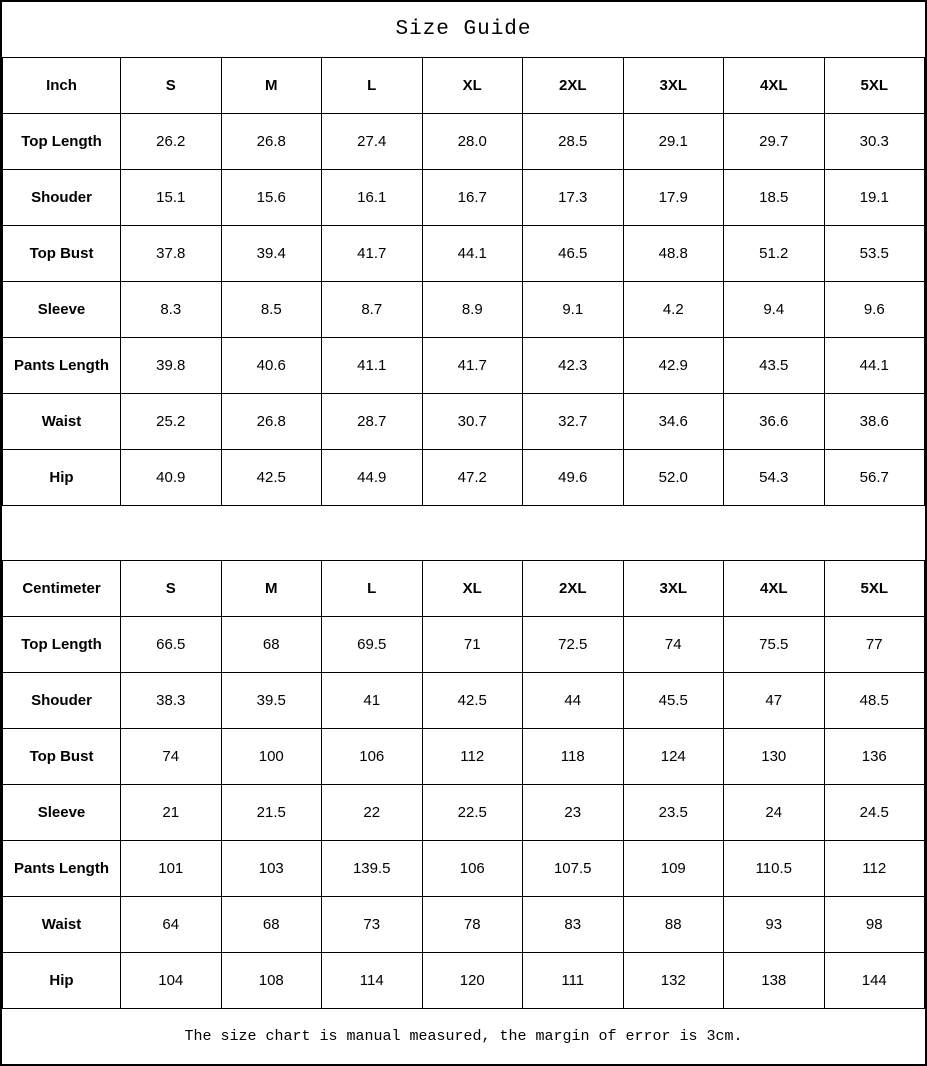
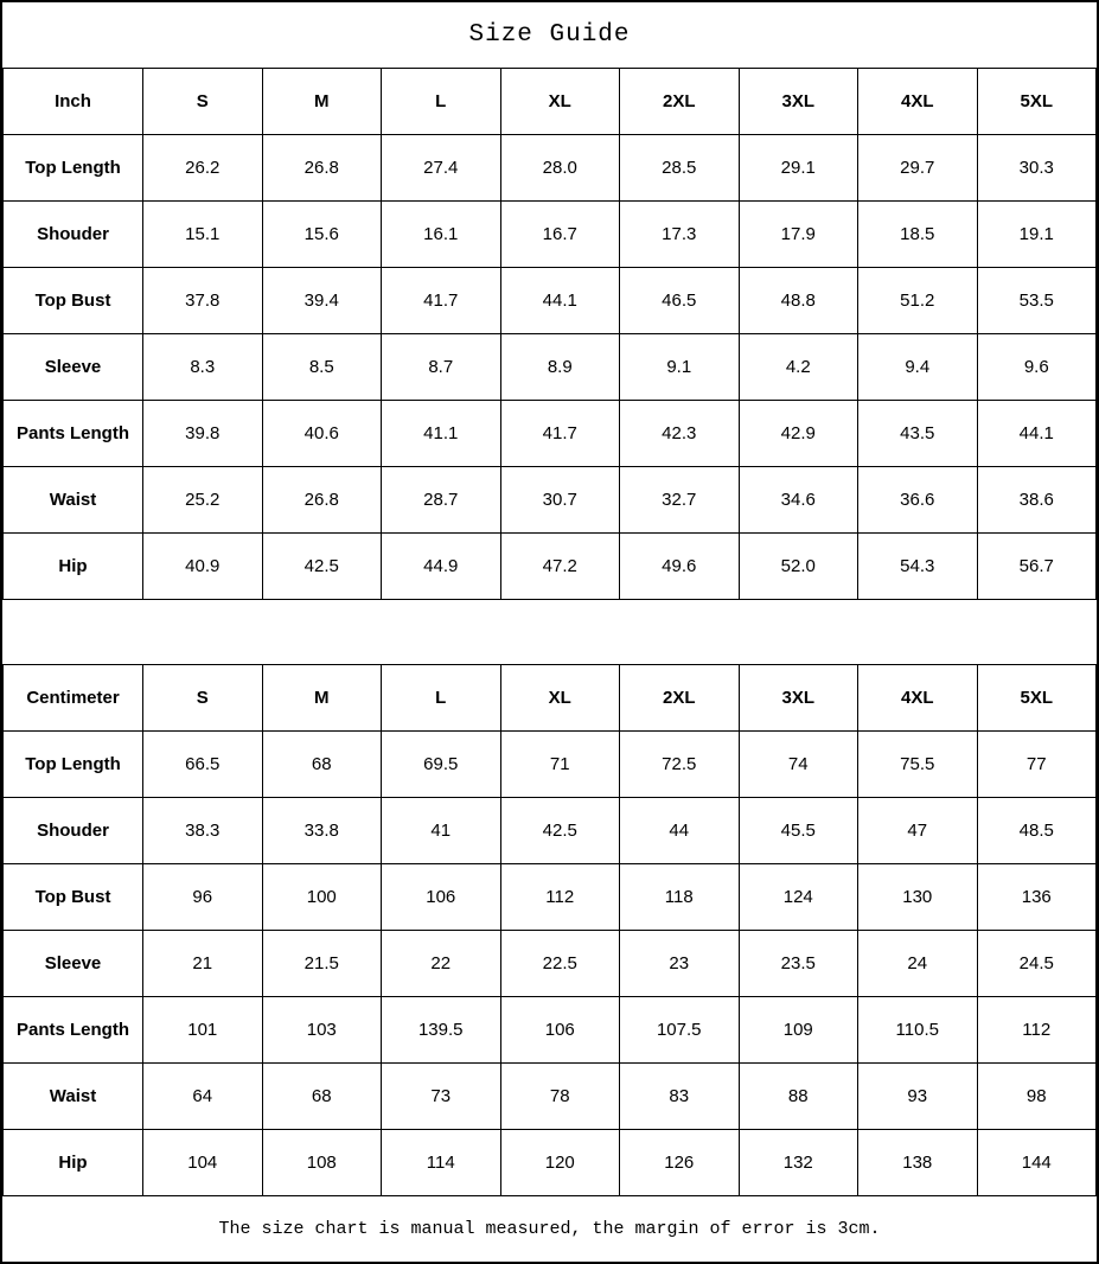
  Size Guide
  Inch	S	M	L	XL	2XL	3XL	4XL	5XL
  Top Length	26.2	26.8	27.4	28.0	28.5	29.1	29.7	30.3
  Shouder	15.1	15.6	16.1	16.7	17.3	17.9	18.5	19.1
  Top Bust	37.8	39.4	41.7	44.1	46.5	48.8	51.2	53.5
  Sleeve	8.3	8.5	8.7	8.9	9.1	4.2	9.4	9.6
  Pants Length	39.8	40.6	41.1	41.7	42.3	42.9	43.5	44.1
  Waist	25.2	26.8	28.7	30.7	32.7	34.6	36.6	38.6
  Hip	40.9	42.5	44.9	47.2	49.6	52.0	54.3	56.7
  Centimeter	S	M	L	XL	2XL	3XL	4XL	5XL
  Top Length	66.5	68	69.5	71	72.5	74	75.5	77
- Shouder	38.3	39.5	41	42.5	44	45.5	47	48.5
+ Shouder	38.3	33.8	41	42.5	44	45.5	47	48.5
- Top Bust	74	100	106	112	118	124	130	136
+ Top Bust	96	100	106	112	118	124	130	136
  Sleeve	21	21.5	22	22.5	23	23.5	24	24.5
  Pants Length	101	103	139.5	106	107.5	109	110.5	112
  Waist	64	68	73	78	83	88	93	98
- Hip	104	108	114	120	111	132	138	144
+ Hip	104	108	114	120	126	132	138	144
  The size chart is manual measured, the margin of error is 3cm.
